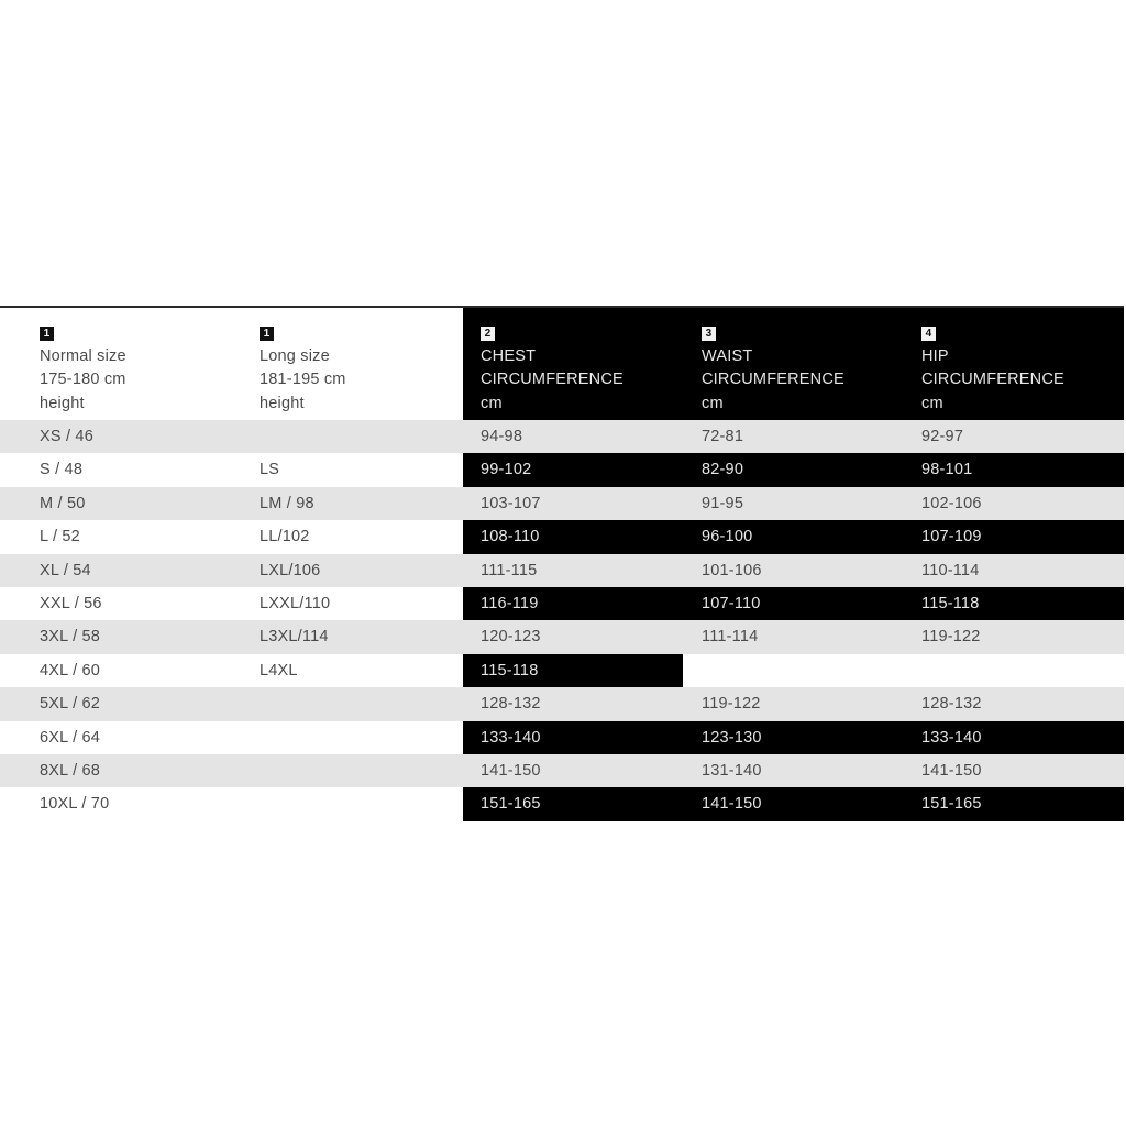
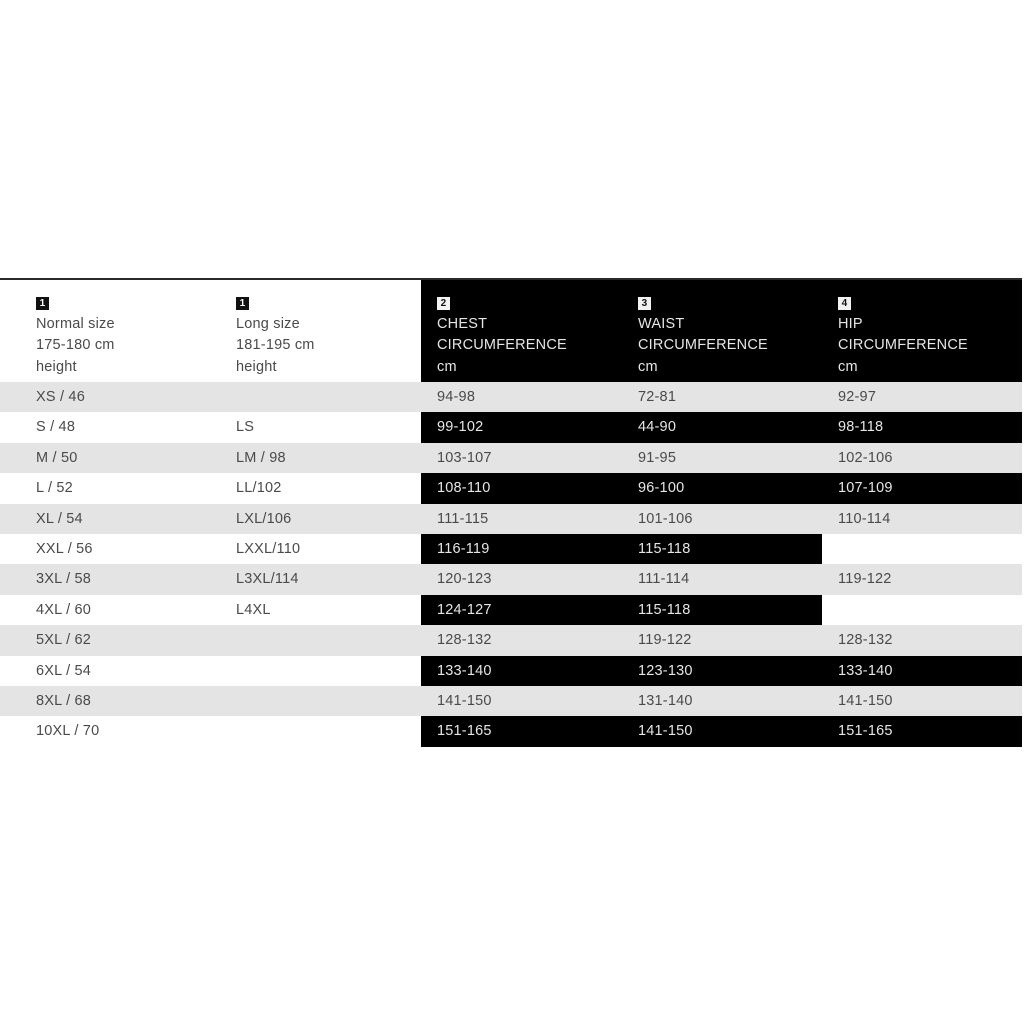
  1
  Normal size
  175-180 cm
  height
  1
  Long size
  181-195 cm
  height
  2
  CHEST
  CIRCUMFERENCE
  cm
  3
  WAIST
  CIRCUMFERENCE
  cm
  4
  HIP
  CIRCUMFERENCE
  cm
  XS / 46
  94-98
  72-81
  92-97
  S / 48
  LS
  99-102
- 82-90
+ 44-90
- 98-101
+ 98-118
  M / 50
  LM / 98
  103-107
  91-95
  102-106
  L / 52
  LL/102
  108-110
  96-100
  107-109
  XL / 54
  LXL/106
  111-115
  101-106
  110-114
  XXL / 56
  LXXL/110
  116-119
- 107-110
  115-118
  3XL / 58
  L3XL/114
  120-123
  111-114
  119-122
  4XL / 60
  L4XL
+ 124-127
  115-118
  5XL / 62
  128-132
  119-122
  128-132
- 6XL / 64
+ 6XL / 54
  133-140
  123-130
  133-140
  8XL / 68
  141-150
  131-140
  141-150
  10XL / 70
  151-165
  141-150
  151-165
